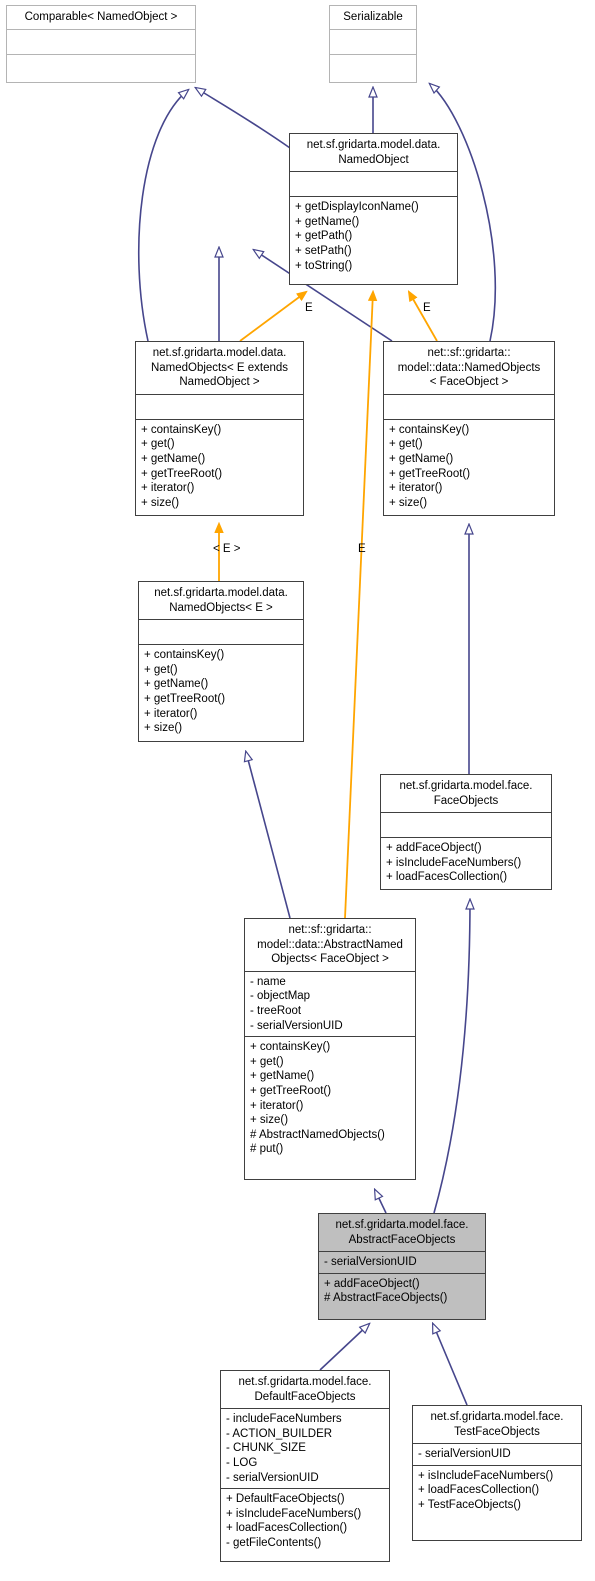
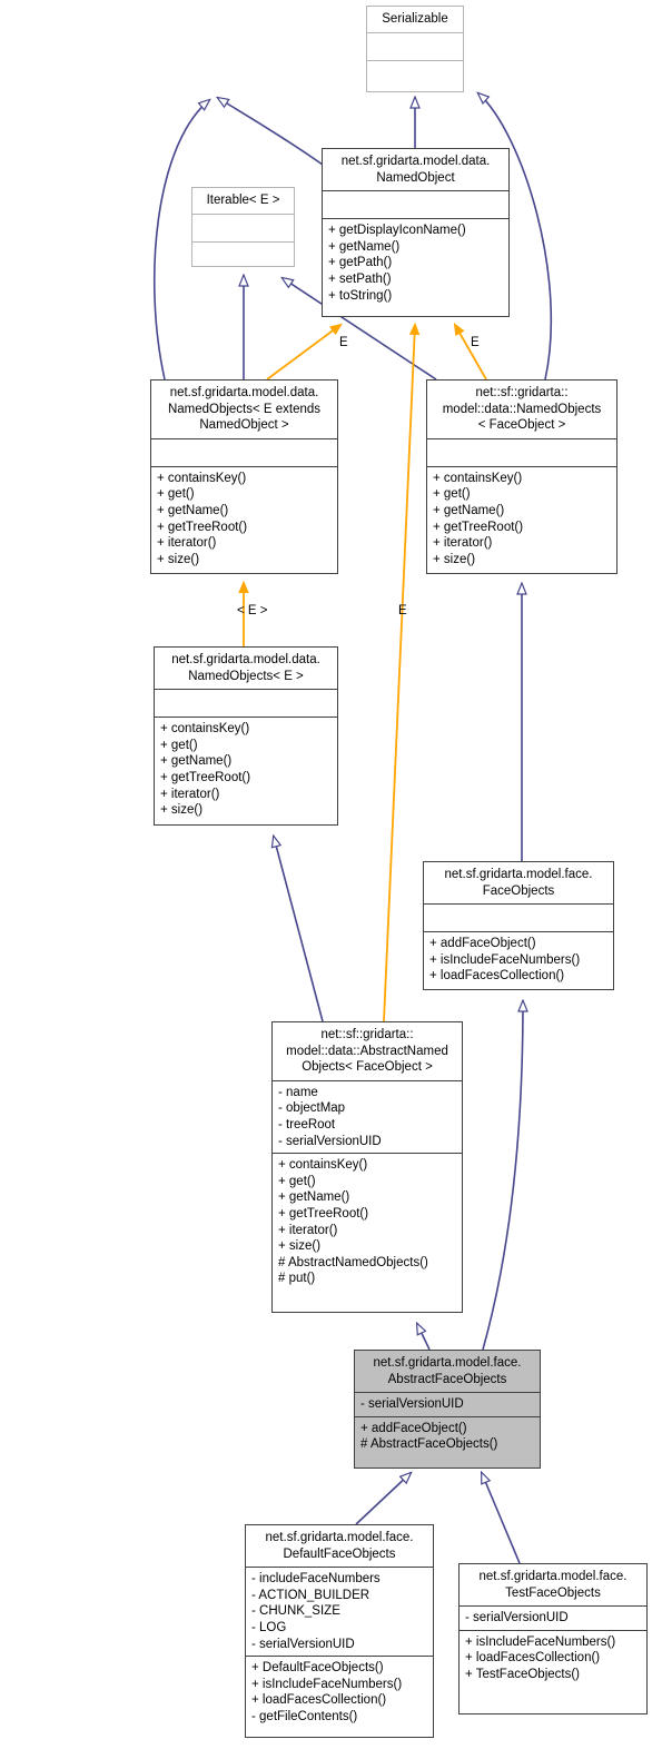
- Comparable< NamedObject >
  Serializable
  net.sf.gridarta.model.data.
  NamedObject
  + getDisplayIconName()
  + getName()
  + getPath()
  + setPath()
  + toString()
+ Iterable< E >
  net.sf.gridarta.model.data.
  NamedObjects< E extends
  NamedObject >
  + containsKey()
  + get()
  + getName()
  + getTreeRoot()
  + iterator()
  + size()
  net::sf::gridarta::
  model::data::NamedObjects
  < FaceObject >
  + containsKey()
  + get()
  + getName()
  + getTreeRoot()
  + iterator()
  + size()
  net.sf.gridarta.model.data.
  NamedObjects< E >
  + containsKey()
  + get()
  + getName()
  + getTreeRoot()
  + iterator()
  + size()
  net.sf.gridarta.model.face.
  FaceObjects
  + addFaceObject()
  + isIncludeFaceNumbers()
  + loadFacesCollection()
  net::sf::gridarta::
  model::data::AbstractNamed
  Objects< FaceObject >
  - name
  - objectMap
  - treeRoot
  - serialVersionUID
  + containsKey()
  + get()
  + getName()
  + getTreeRoot()
  + iterator()
  + size()
  # AbstractNamedObjects()
  # put()
  net.sf.gridarta.model.face.
  AbstractFaceObjects
  - serialVersionUID
  + addFaceObject()
  # AbstractFaceObjects()
  net.sf.gridarta.model.face.
  DefaultFaceObjects
  - includeFaceNumbers
  - ACTION_BUILDER
  - CHUNK_SIZE
  - LOG
  - serialVersionUID
  + DefaultFaceObjects()
  + isIncludeFaceNumbers()
  + loadFacesCollection()
  - getFileContents()
  net.sf.gridarta.model.face.
  TestFaceObjects
  - serialVersionUID
  + isIncludeFaceNumbers()
  + loadFacesCollection()
  + TestFaceObjects()
  E
  E
  < E >
  E
